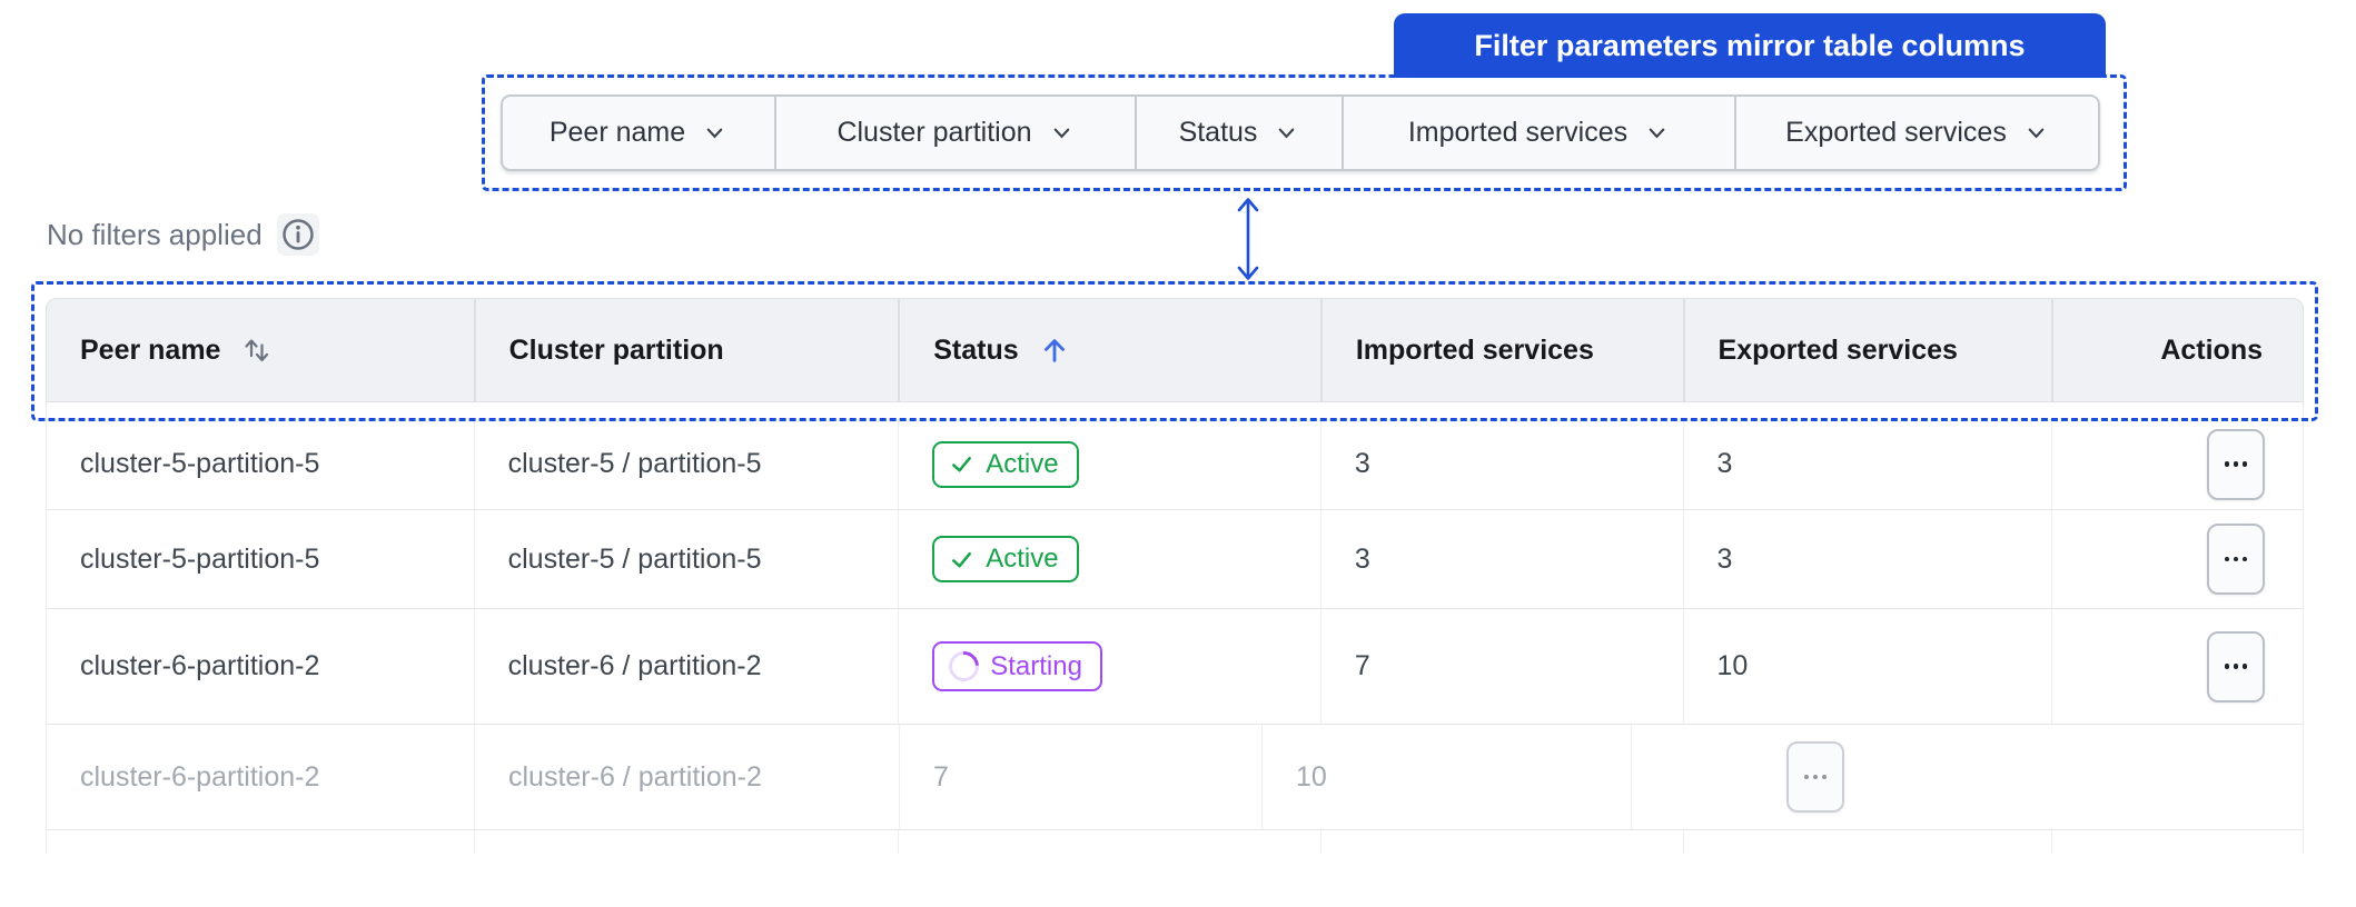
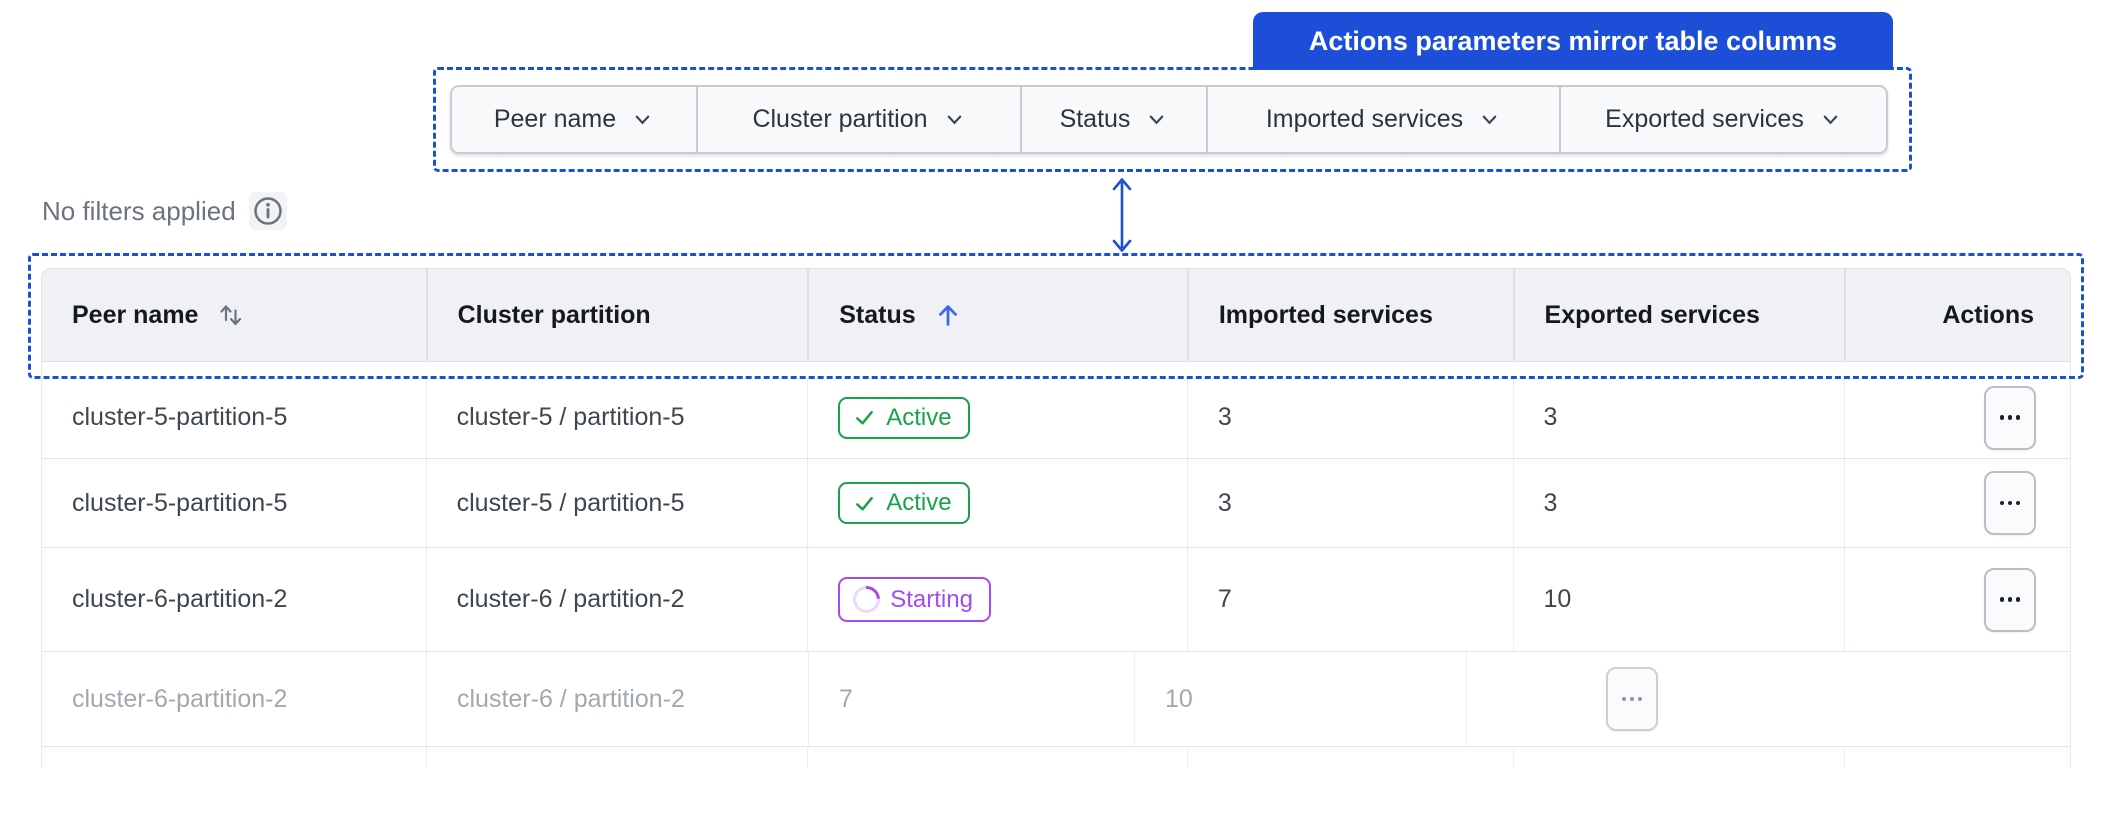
- Filter parameters mirror table columns
+ Actions parameters mirror table columns
  Peer name
  Cluster partition
  Status
  Imported services
  Exported services
  No filters applied
  Peer name
  Cluster partition
  Status
  Imported services
  Exported services
  Actions
  cluster-5-partition-5
  cluster-5 / partition-5
  Active
  3
  3
  cluster-5-partition-5
  cluster-5 / partition-5
  Active
  3
  3
  cluster-6-partition-2
  cluster-6 / partition-2
  Starting
  7
  10
  cluster-6-partition-2
  cluster-6 / partition-2
  7
  10
